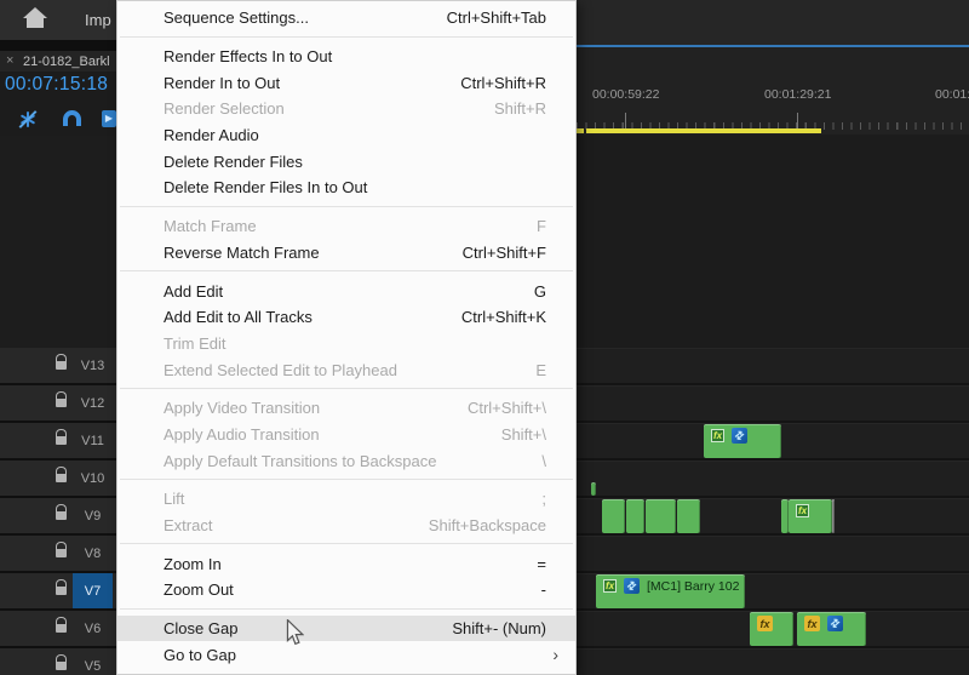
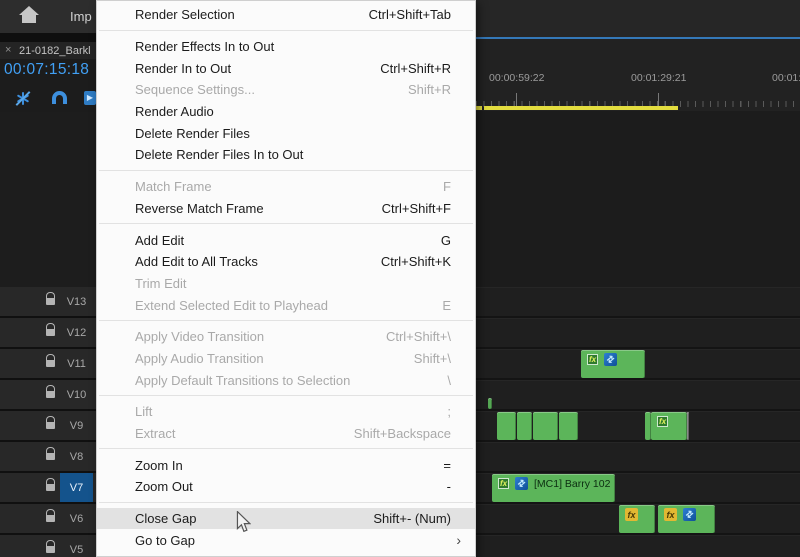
  Imp
  ×
  21-0182_Barkl
  00:07:15:18
  ▶
  V13
  V12
  V11
  V10
  V9
  V8
  V7
  V6
  V5
  00:00:59:22
  00:01:29:21
  fx
  fx
  fx
  [MC1] Barry 102
  fx
  fx
- Sequence Settings...
+ Render Selection
  Ctrl+Shift+Tab
  Render Effects In to Out
  Render In to Out
  Ctrl+Shift+R
- Render Selection
+ Sequence Settings...
  Shift+R
  Render Audio
  Delete Render Files
  Delete Render Files In to Out
  Match Frame
  F
  Reverse Match Frame
  Ctrl+Shift+F
  Add Edit
  G
  Add Edit to All Tracks
  Ctrl+Shift+K
  Trim Edit
  Extend Selected Edit to Playhead
  E
  Apply Video Transition
  Ctrl+Shift+\
  Apply Audio Transition
  Shift+\
- Apply Default Transitions to Backspace
+ Apply Default Transitions to Selection
  \
  Lift
  ;
  Extract
  Shift+Backspace
  Zoom In
  =
  Zoom Out
  -
  Close Gap
  Shift+- (Num)
  Go to Gap
  ›
